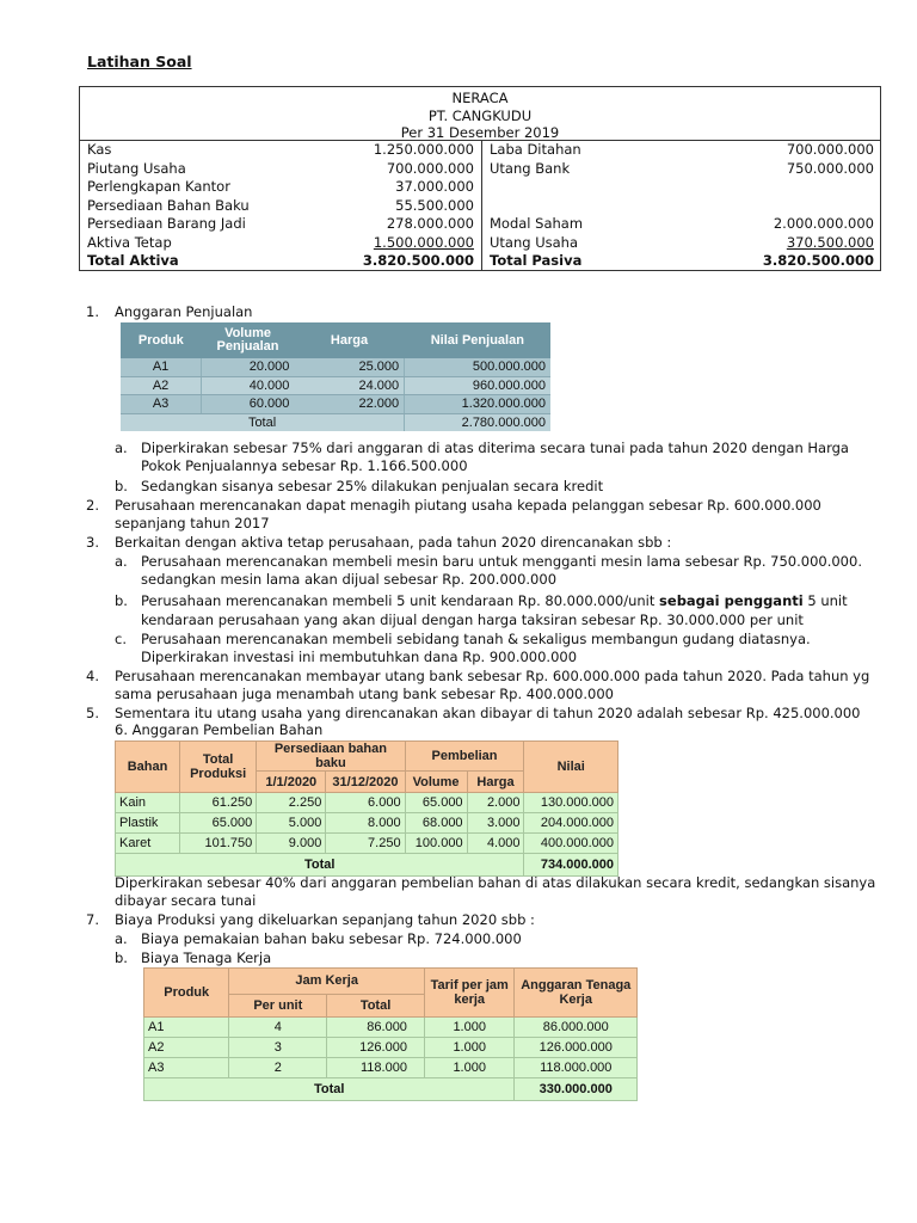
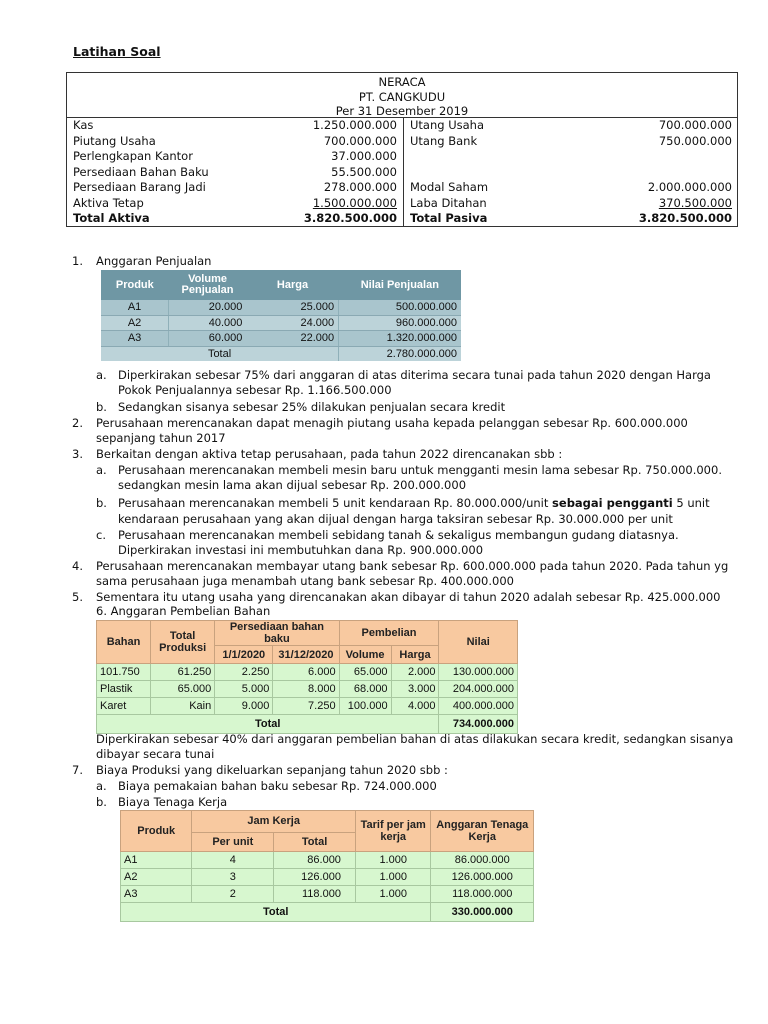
  Latihan Soal
  NERACA
  PT. CANGKUDU
  Per 31 Desember 2019
  Kas
  1.250.000.000
  Piutang Usaha
  700.000.000
  Perlengkapan Kantor
  37.000.000
  Persediaan Bahan Baku
  55.500.000
  Persediaan Barang Jadi
  278.000.000
  Aktiva Tetap
  1.500.000.000
  Total Aktiva
  3.820.500.000
- Laba Ditahan
+ Utang Usaha
  700.000.000
  Utang Bank
  750.000.000
  Modal Saham
  2.000.000.000
- Utang Usaha
+ Laba Ditahan
  370.500.000
  Total Pasiva
  3.820.500.000
  1.
  Anggaran Penjualan
  Produk	Volume Penjualan	Harga	Nilai Penjualan
  A1	20.000	25.000	500.000.000
  A2	40.000	24.000	960.000.000
  A3	60.000	22.000	1.320.000.000
  Total	2.780.000.000
  a.
  Diperkirakan sebesar 75% dari anggaran di atas diterima secara tunai pada tahun 2020 dengan Harga
  Pokok Penjualannya sebesar Rp. 1.166.500.000
  b.
  Sedangkan sisanya sebesar 25% dilakukan penjualan secara kredit
  2.
  Perusahaan merencanakan dapat menagih piutang usaha kepada pelanggan sebesar Rp. 600.000.000
  sepanjang tahun 2017
  3.
- Berkaitan dengan aktiva tetap perusahaan, pada tahun 2020 direncanakan sbb :
+ Berkaitan dengan aktiva tetap perusahaan, pada tahun 2022 direncanakan sbb :
  a.
  Perusahaan merencanakan membeli mesin baru untuk mengganti mesin lama sebesar Rp. 750.000.000.
  sedangkan mesin lama akan dijual sebesar Rp. 200.000.000
  b.
  Perusahaan merencanakan membeli 5 unit kendaraan Rp. 80.000.000/unit sebagai pengganti 5 unit
  kendaraan perusahaan yang akan dijual dengan harga taksiran sebesar Rp. 30.000.000 per unit
  c.
  Perusahaan merencanakan membeli sebidang tanah & sekaligus membangun gudang diatasnya.
  Diperkirakan investasi ini membutuhkan dana Rp. 900.000.000
  4.
  Perusahaan merencanakan membayar utang bank sebesar Rp. 600.000.000 pada tahun 2020. Pada tahun yg
  sama perusahaan juga menambah utang bank sebesar Rp. 400.000.000
  5.
  Sementara itu utang usaha yang direncanakan akan dibayar di tahun 2020 adalah sebesar Rp. 425.000.000
  6. Anggaran Pembelian Bahan
  Bahan	Total Produksi	Persediaan bahan baku	Pembelian	Nilai
  1/1/2020	31/12/2020	Volume	Harga
- Kain	61.250	2.250	6.000	65.000	2.000	130.000.000
+ 101.750	61.250	2.250	6.000	65.000	2.000	130.000.000
  Plastik	65.000	5.000	8.000	68.000	3.000	204.000.000
- Karet	101.750	9.000	7.250	100.000	4.000	400.000.000
+ Karet	Kain	9.000	7.250	100.000	4.000	400.000.000
  Total	734.000.000
  Diperkirakan sebesar 40% dari anggaran pembelian bahan di atas dilakukan secara kredit, sedangkan sisanya
  dibayar secara tunai
  7.
  Biaya Produksi yang dikeluarkan sepanjang tahun 2020 sbb :
  a.
  Biaya pemakaian bahan baku sebesar Rp. 724.000.000
  b.
  Biaya Tenaga Kerja
  Produk	Jam Kerja	Tarif per jam kerja	Anggaran Tenaga Kerja
  Per unit	Total
  A1	4	86.000	1.000	86.000.000
  A2	3	126.000	1.000	126.000.000
  A3	2	118.000	1.000	118.000.000
  Total	330.000.000
